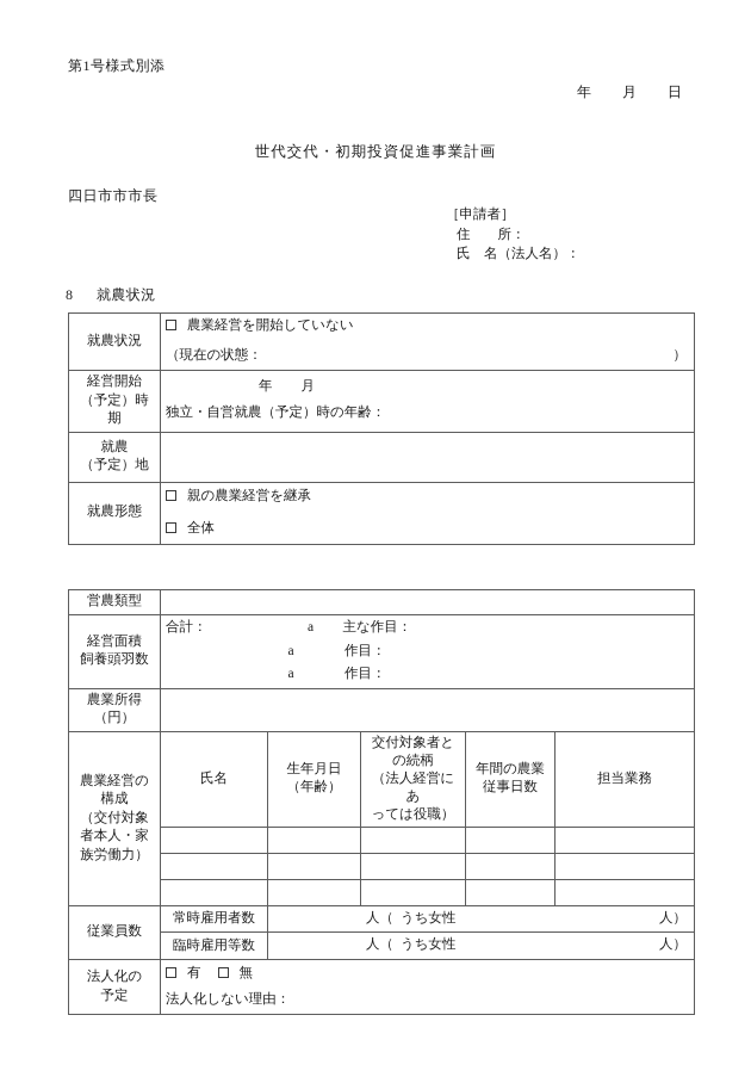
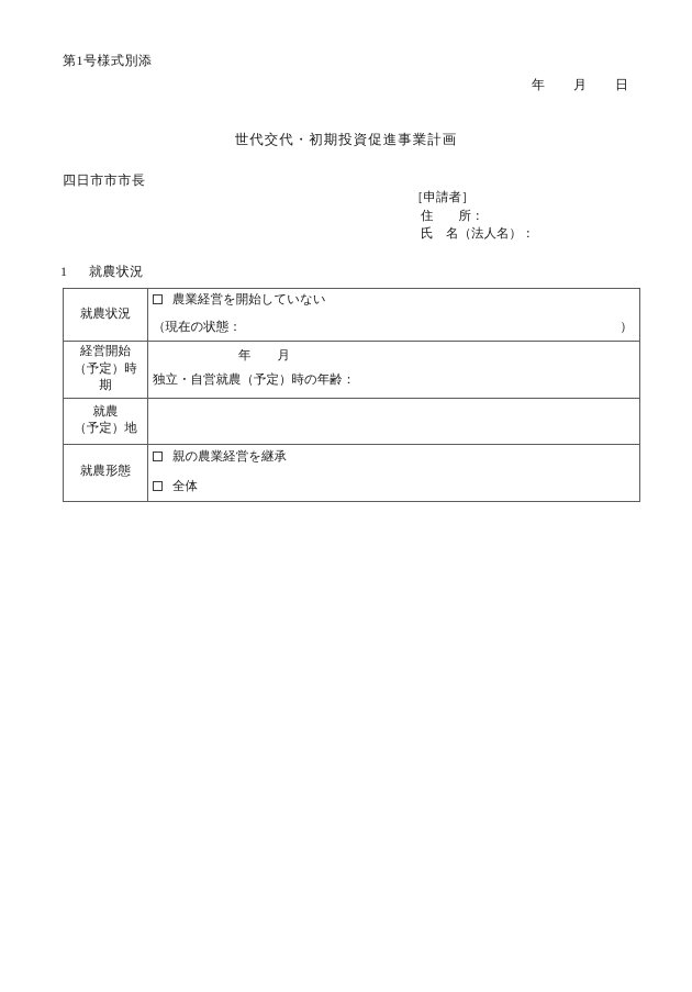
  第1号様式別添
  年 月 日
  世代交代・初期投資促進事業計画
  四日市市市長
  ［申請者］
  住 所：
  氏 名（法人名）：
- 8 就農状況
+ 1 就農状況
  就農状況	農業経営を開始していない （現在の状態： ）
  経営開始 （予定）時期	年 月 独立・自営就農（予定）時の年齢：
  就農 （予定）地
  就農形態	親の農業経営を継承 全体
- 営農類型
- 経営面積 飼養頭羽数	合計： a 主な作目： a 作目： a 作目：
- 農業所得 （円）
- 農業経営の 構成 （交付対象 者本人・家 族労働力）	氏名	生年月日 （年齢）	交付対象者と の続柄 （法人経営にあ っては役職）	年間の農業 従事日数	担当業務
- 従業員数	常時雇用者数	人（ うち女性 人）
- 臨時雇用等数	人（ うち女性 人）
- 法人化の 予定	有 無 法人化しない理由：
